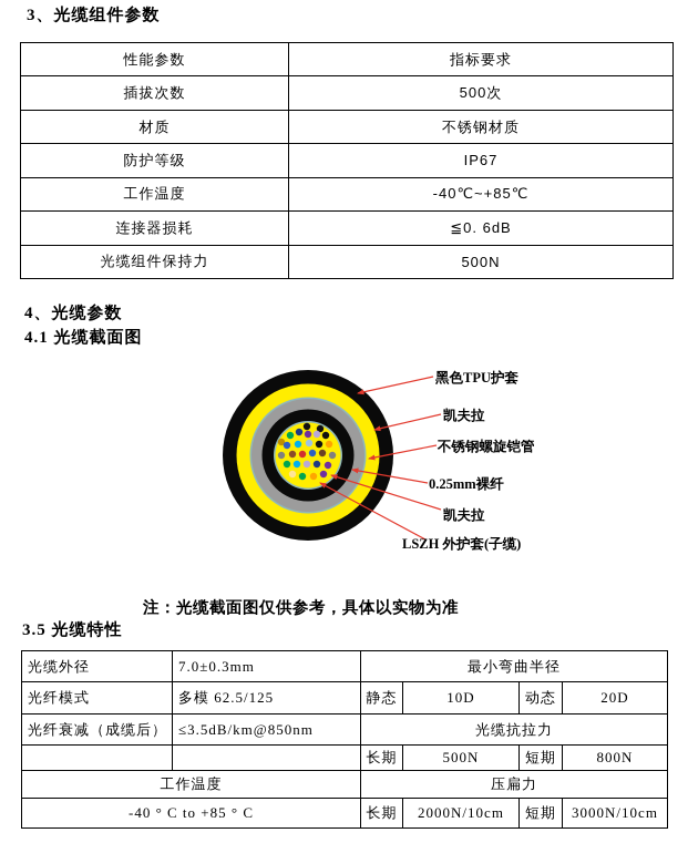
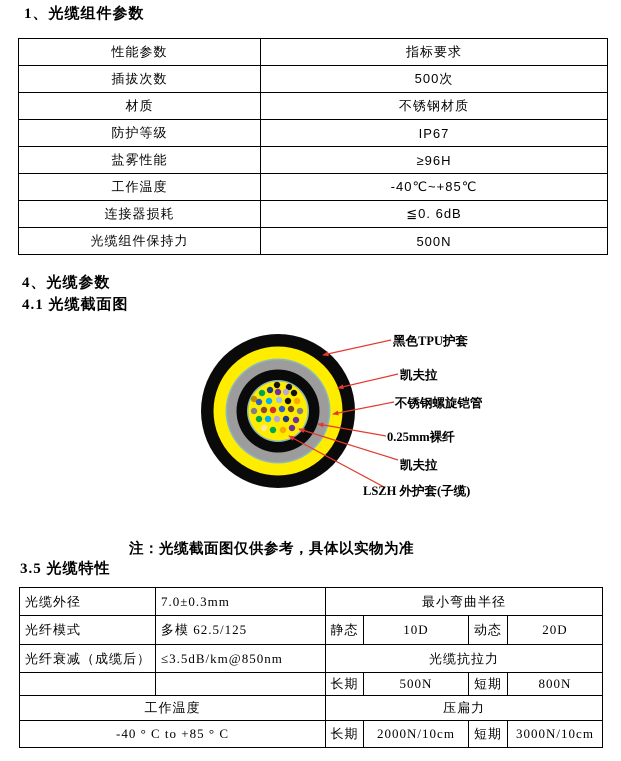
- 3、光缆组件参数
+ 1、光缆组件参数
  性能参数	指标要求
  插拔次数	500次
  材质	不锈钢材质
  防护等级	IP67
+ 盐雾性能	≥96H
  工作温度	-40℃~+85℃
  连接器损耗	≦0. 6dB
  光缆组件保持力	500N
  4、光缆参数
  4.1 光缆截面图
  黑色TPU护套
  凯夫拉
  不锈钢螺旋铠管
  0.25mm裸纤
  凯夫拉
  LSZH 外护套(子缆)
  注：光缆截面图仅供参考，具体以实物为准
  3.5 光缆特性
  光缆外径	7.0±0.3mm	最小弯曲半径
  光纤模式	多模 62.5/125	静态	10D	动态	20D
  光纤衰减（成缆后）	≤3.5dB/km@850nm	光缆抗拉力
  		长期	500N	短期	800N
  工作温度	压扁力
  -40 ° C to +85 ° C	长期	2000N/10cm	短期	3000N/10cm
